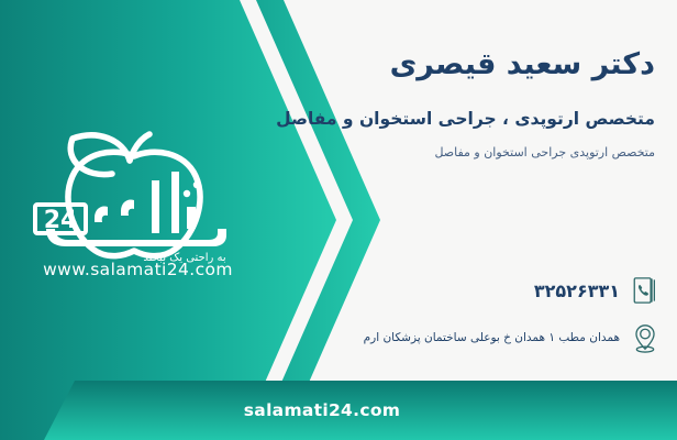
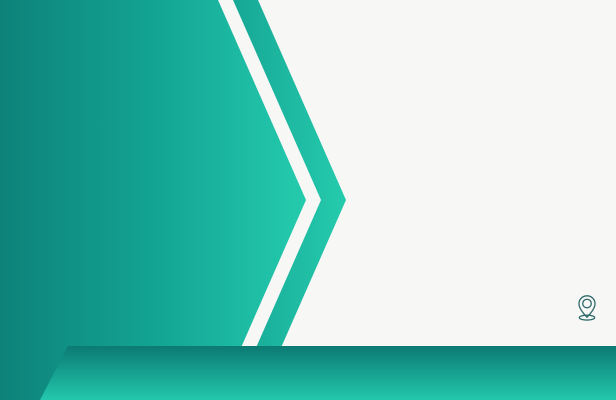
- salamati24.com
- 24
- به راحتی یک لبخند
- www.salamati24.com
- دکتر سعید قیصری
- متخصص ارتوپدی ، جراحی استخوان و مفاصل
- متخصص ارتوپدی جراحی استخوان و مفاصل
- ۳۲۵۲۶۳۳۱
- همدان مطب ۱ همدان خ بوعلی ساختمان پزشکان ارم
